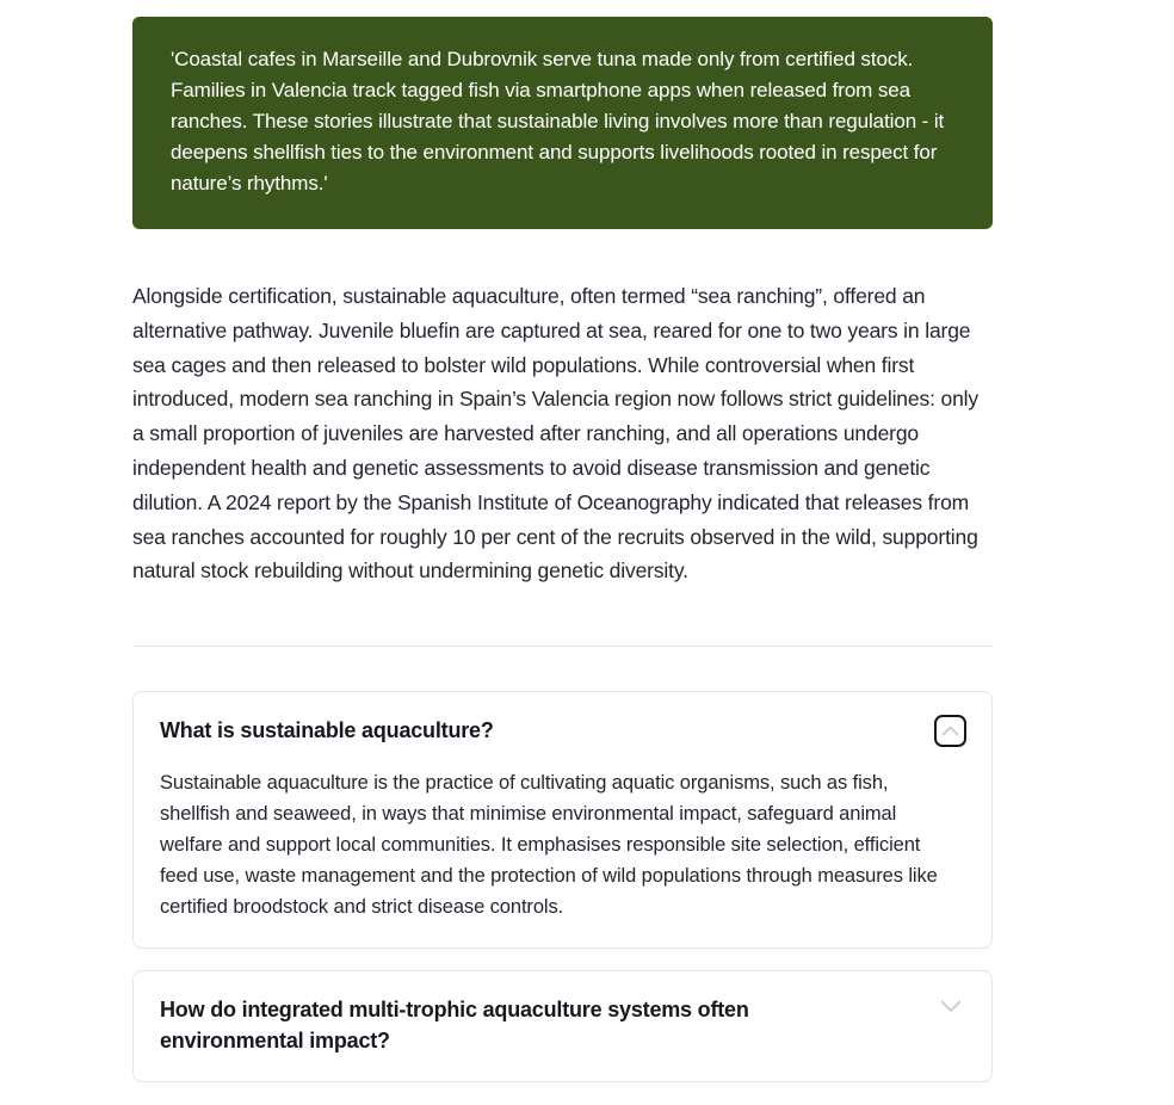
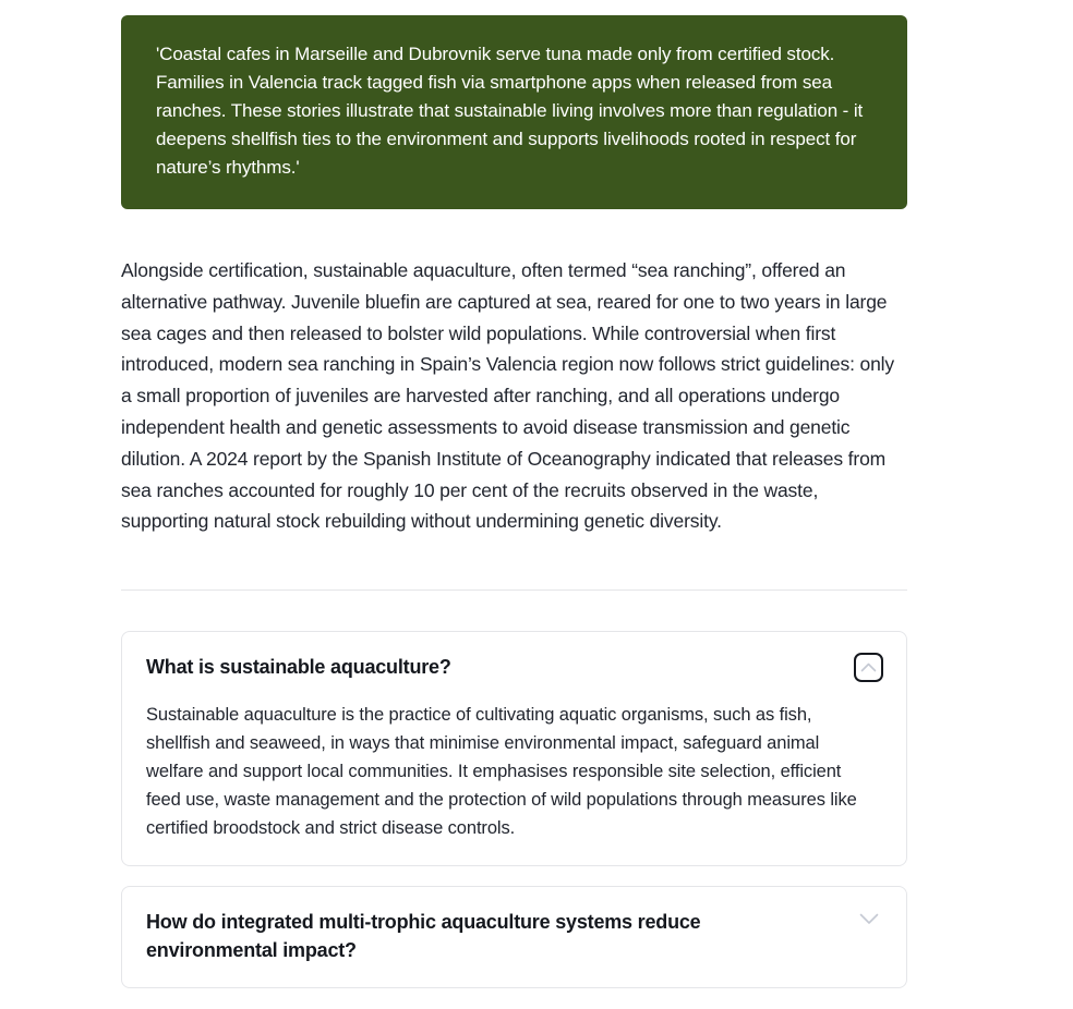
  'Coastal cafes in Marseille and Dubrovnik serve tuna made only from certified stock. Families in Valencia track tagged fish via smartphone apps when released from sea ranches. These stories illustrate that sustainable living involves more than regulation - it deepens shellfish ties to the environment and supports livelihoods rooted in respect for nature’s rhythms.'
- Alongside certification, sustainable aquaculture, often termed “sea ranching”, offered an alternative pathway. Juvenile bluefin are captured at sea, reared for one to two years in large sea cages and then released to bolster wild populations. While controversial when first introduced, modern sea ranching in Spain’s Valencia region now follows strict guidelines: only a small proportion of juveniles are harvested after ranching, and all operations undergo independent health and genetic assessments to avoid disease transmission and genetic dilution. A 2024 report by the Spanish Institute of Oceanography indicated that releases from sea ranches accounted for roughly 10 per cent of the recruits observed in the wild, supporting natural stock rebuilding without undermining genetic diversity.
+ Alongside certification, sustainable aquaculture, often termed “sea ranching”, offered an alternative pathway. Juvenile bluefin are captured at sea, reared for one to two years in large sea cages and then released to bolster wild populations. While controversial when first introduced, modern sea ranching in Spain’s Valencia region now follows strict guidelines: only a small proportion of juveniles are harvested after ranching, and all operations undergo independent health and genetic assessments to avoid disease transmission and genetic dilution. A 2024 report by the Spanish Institute of Oceanography indicated that releases from sea ranches accounted for roughly 10 per cent of the recruits observed in the waste, supporting natural stock rebuilding without undermining genetic diversity.
  What is sustainable aquaculture?
  Sustainable aquaculture is the practice of cultivating aquatic organisms, such as fish, shellfish and seaweed, in ways that minimise environmental impact, safeguard animal welfare and support local communities. It emphasises responsible site selection, efficient feed use, waste management and the protection of wild populations through measures like certified broodstock and strict disease controls.
- How do integrated multi-trophic aquaculture systems often environmental impact?
+ How do integrated multi-trophic aquaculture systems reduce environmental impact?
